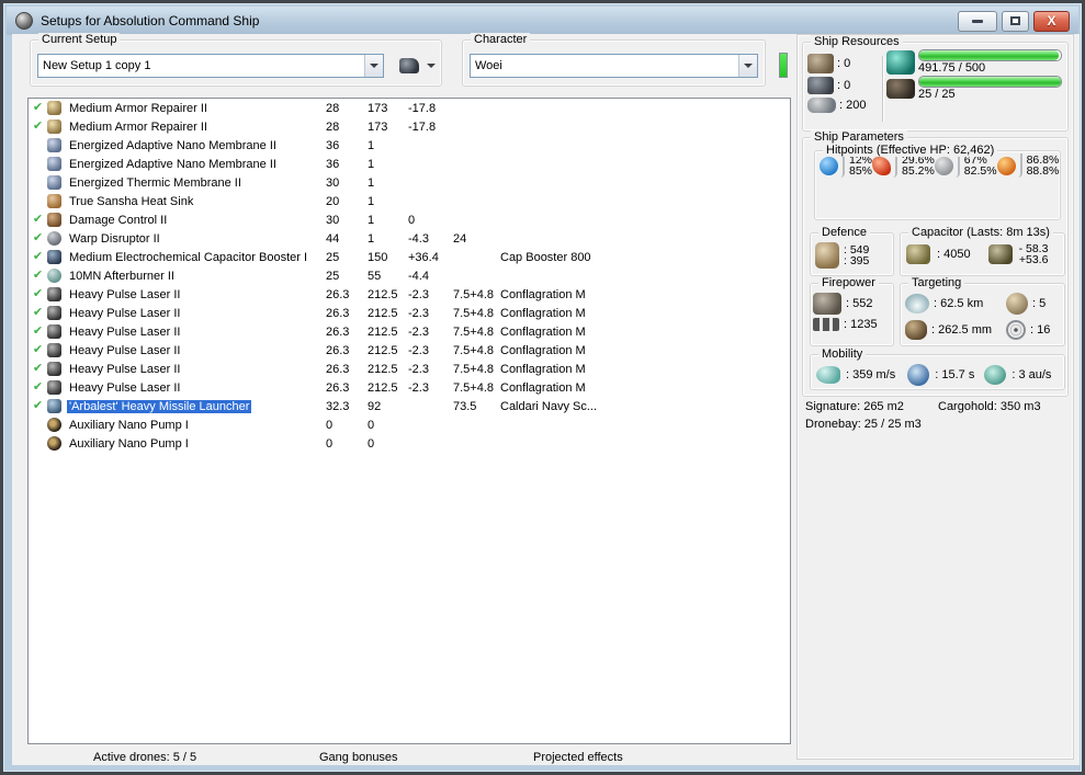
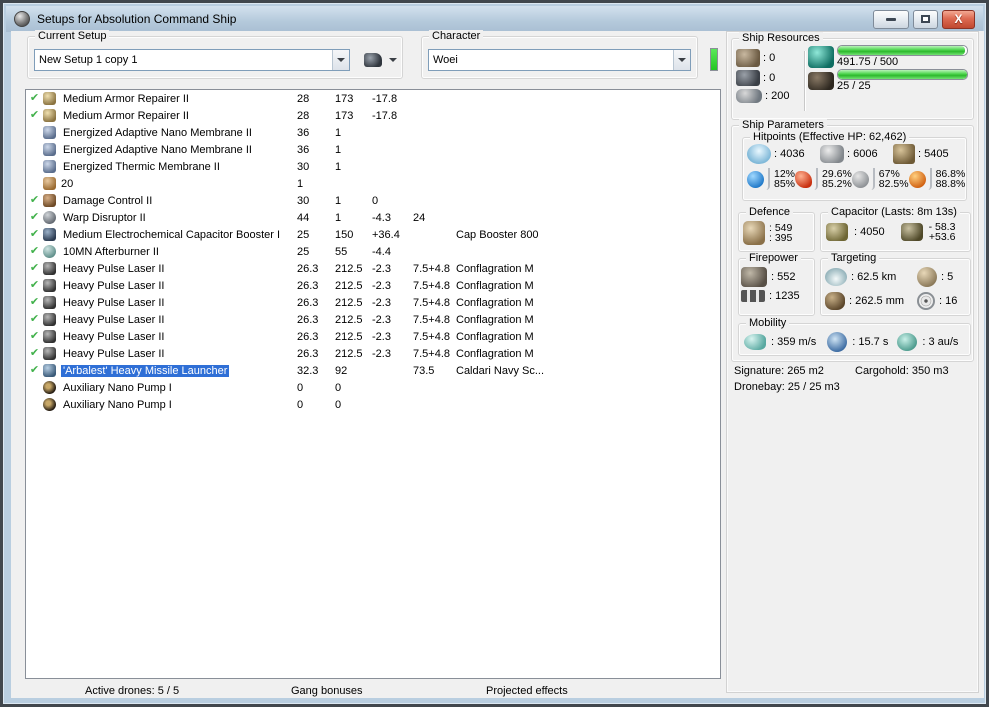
  Setups for Absolution Command Ship
  X
  Current Setup
  New Setup 1 copy 1
  Character
  Woei
  ✔
  Medium Armor Repairer II
  28
  173
  -17.8
  ✔
  Medium Armor Repairer II
  28
  173
  -17.8
  Energized Adaptive Nano Membrane II
  36
  1
  Energized Adaptive Nano Membrane II
  36
  1
  Energized Thermic Membrane II
  30
  1
- True Sansha Heat Sink
  20
  1
  ✔
  Damage Control II
  30
  1
  0
  ✔
  Warp Disruptor II
  44
  1
  -4.3
  24
  ✔
  Medium Electrochemical Capacitor Booster I
  25
  150
  +36.4
  Cap Booster 800
  ✔
  10MN Afterburner II
  25
  55
  -4.4
  ✔
  Heavy Pulse Laser II
  26.3
  212.5
  -2.3
  7.5+4.8
  Conflagration M
  ✔
  Heavy Pulse Laser II
  26.3
  212.5
  -2.3
  7.5+4.8
  Conflagration M
  ✔
  Heavy Pulse Laser II
  26.3
  212.5
  -2.3
  7.5+4.8
  Conflagration M
  ✔
  Heavy Pulse Laser II
  26.3
  212.5
  -2.3
  7.5+4.8
  Conflagration M
  ✔
  Heavy Pulse Laser II
  26.3
  212.5
  -2.3
  7.5+4.8
  Conflagration M
  ✔
  Heavy Pulse Laser II
  26.3
  212.5
  -2.3
  7.5+4.8
  Conflagration M
  ✔
  'Arbalest' Heavy Missile Launcher
  32.3
  92
  73.5
  Caldari Navy Sc...
  Auxiliary Nano Pump I
  0
  0
  Auxiliary Nano Pump I
  0
  0
  Active drones: 5 / 5
  Gang bonuses
  Projected effects
  Ship Resources
  : 0
  : 0
  : 200
  491.75 / 500
  25 / 25
  Ship Parameters
  Hitpoints (Effective HP: 62,462)
+ : 4036
+ : 6006
+ : 5405
  12%
  85%
  29.6%
  85.2%
  67%
  82.5%
  86.8%
  88.8%
  Defence
  : 549
  : 395
  Capacitor (Lasts: 8m 13s)
  : 4050
  - 58.3
  +53.6
  Firepower
  : 552
  : 1235
  Targeting
  : 62.5 km
  : 5
  : 262.5 mm
  : 16
  Mobility
  : 359 m/s
  : 15.7 s
  : 3 au/s
  Signature: 265 m2
  Cargohold: 350 m3
  Dronebay: 25 / 25 m3
